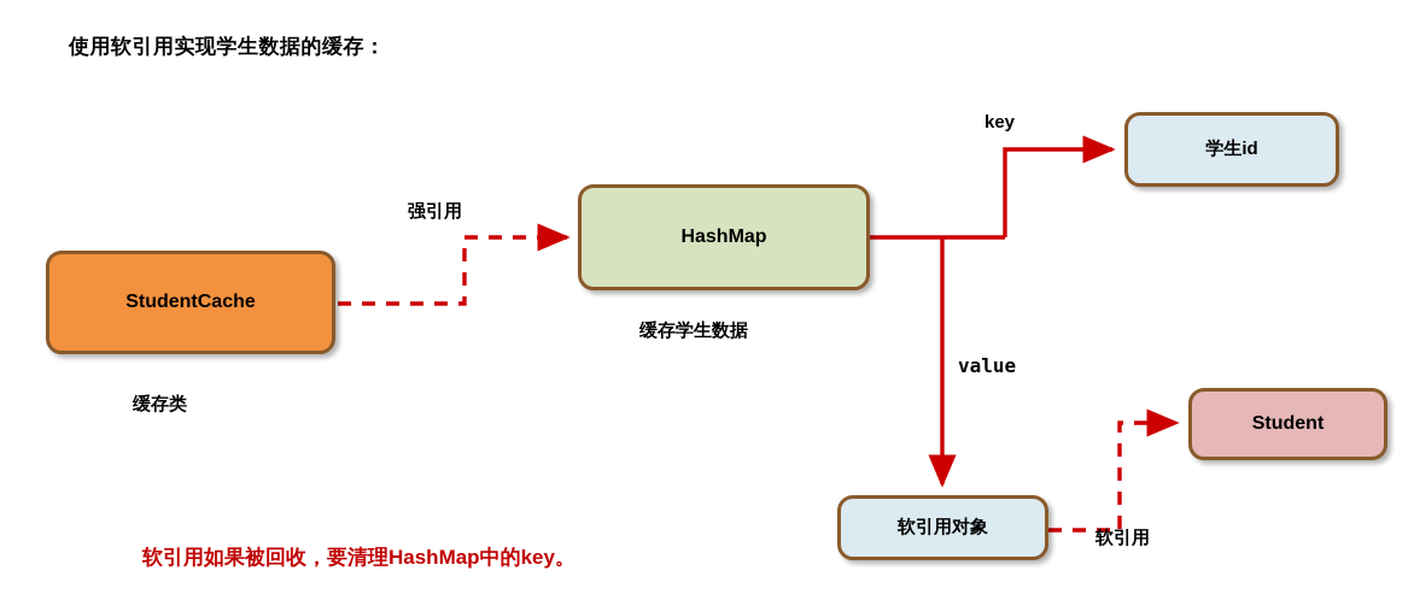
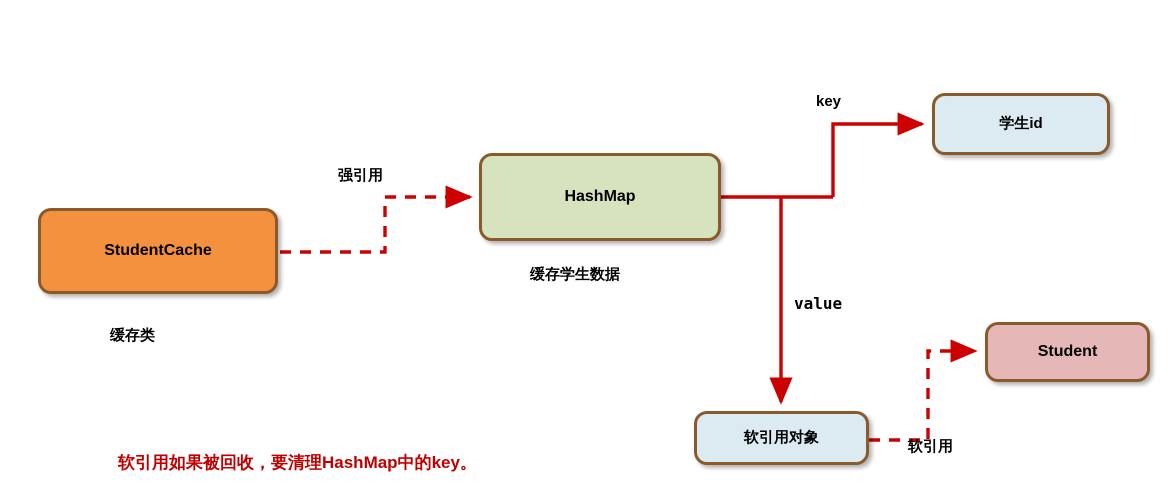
- 使用软引用实现学生数据的缓存：
  StudentCache
  缓存类
  HashMap
  缓存学生数据
  学生id
  Student
  软引用对象
  强引用
  key
  value
  软引用
  软引用如果被回收，要清理HashMap中的key。
